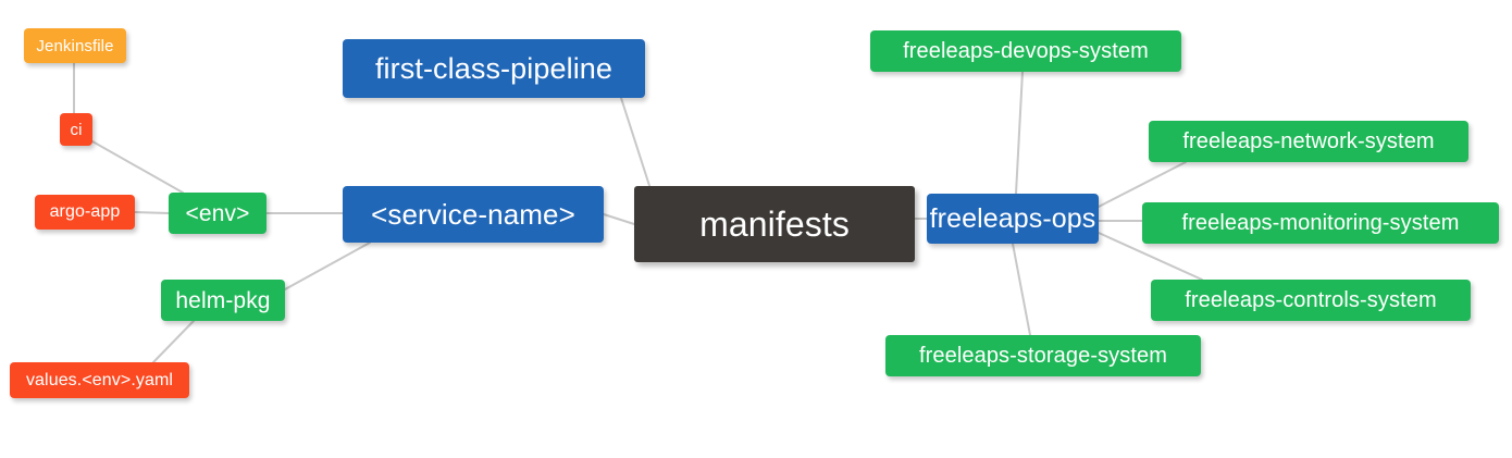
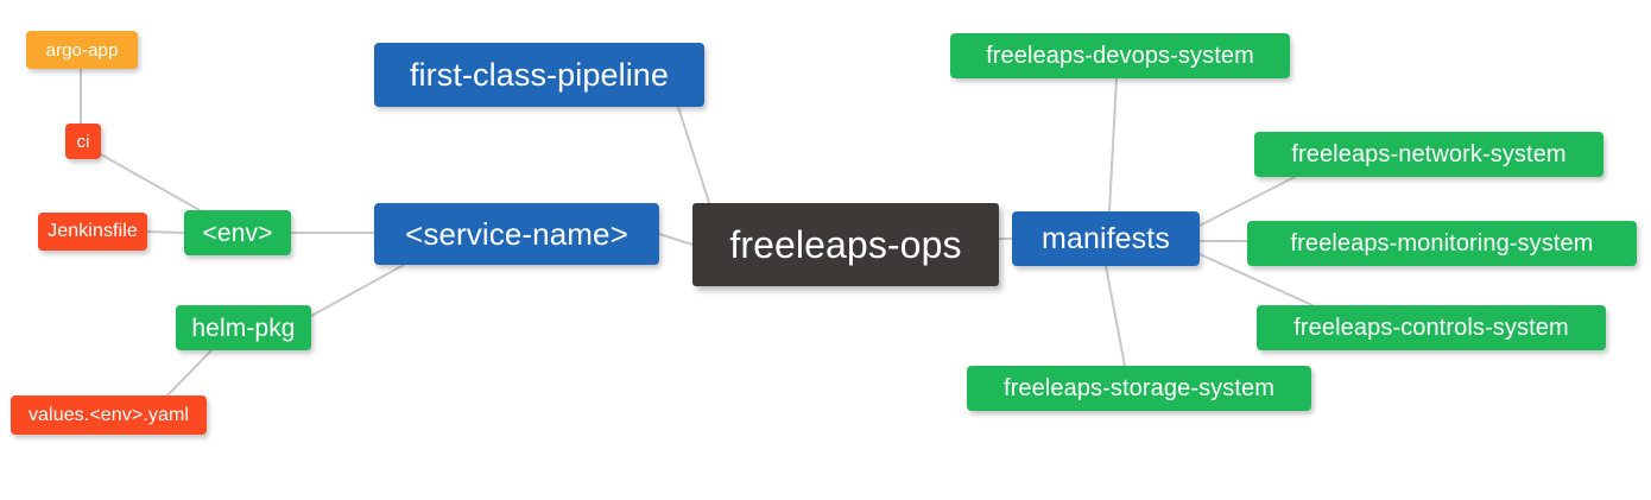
- manifests
+ freeleaps-ops
  <service-name>
  first-class-pipeline
- freeleaps-ops
+ manifests
  <env>
  helm-pkg
- Jenkinsfile
+ argo-app
  ci
- argo-app
+ Jenkinsfile
  values.<env>.yaml
  freeleaps-devops-system
  freeleaps-network-system
  freeleaps-monitoring-system
  freeleaps-controls-system
  freeleaps-storage-system
